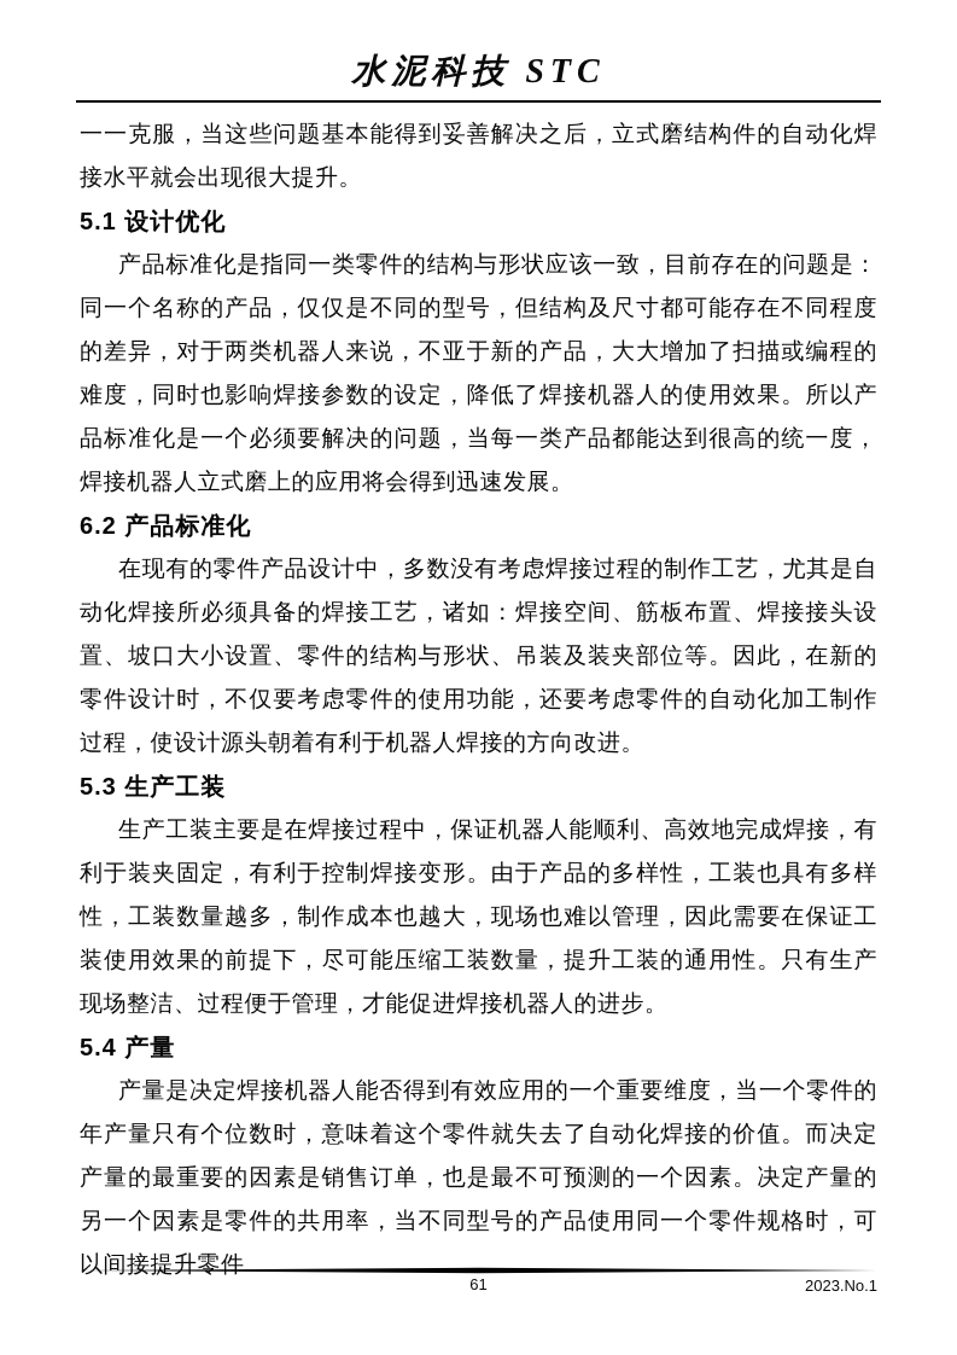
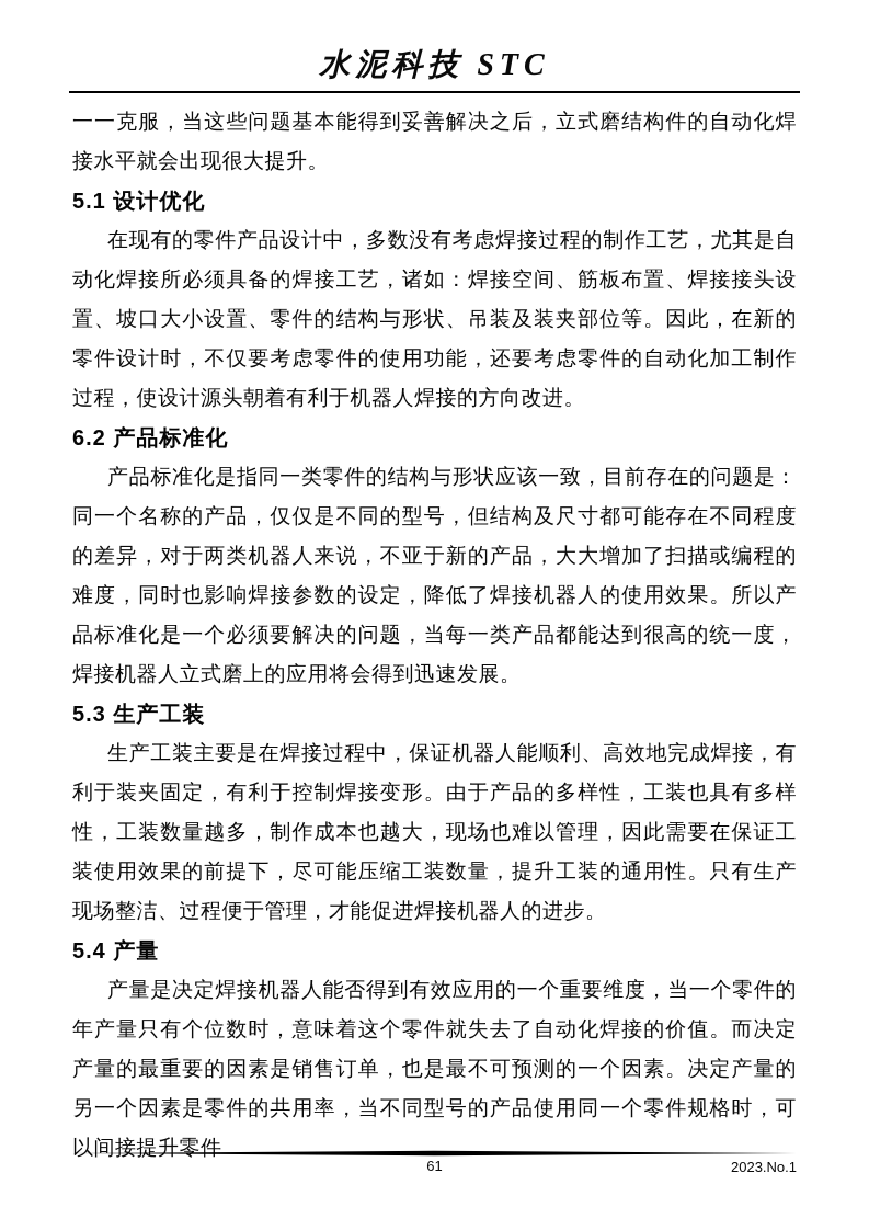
  水泥科技 STC
  一一克服，当这些问题基本能得到妥善解决之后，立式磨结构件的自动化焊接水平就会出现很大提升。
  5.1 设计优化
- 产品标准化是指同一类零件的结构与形状应该一致，目前存在的问题是：同一个名称的产品，仅仅是不同的型号，但结构及尺寸都可能存在不同程度的差异，对于两类机器人来说，不亚于新的产品，大大增加了扫描或编程的难度，同时也影响焊接参数的设定，降低了焊接机器人的使用效果。所以产品标准化是一个必须要解决的问题，当每一类产品都能达到很高的统一度，焊接机器人立式磨上的应用将会得到迅速发展。
+ 在现有的零件产品设计中，多数没有考虑焊接过程的制作工艺，尤其是自动化焊接所必须具备的焊接工艺，诸如：焊接空间、筋板布置、焊接接头设置、坡口大小设置、零件的结构与形状、吊装及装夹部位等。因此，在新的零件设计时，不仅要考虑零件的使用功能，还要考虑零件的自动化加工制作过程，使设计源头朝着有利于机器人焊接的方向改进。
  6.2 产品标准化
- 在现有的零件产品设计中，多数没有考虑焊接过程的制作工艺，尤其是自动化焊接所必须具备的焊接工艺，诸如：焊接空间、筋板布置、焊接接头设置、坡口大小设置、零件的结构与形状、吊装及装夹部位等。因此，在新的零件设计时，不仅要考虑零件的使用功能，还要考虑零件的自动化加工制作过程，使设计源头朝着有利于机器人焊接的方向改进。
+ 产品标准化是指同一类零件的结构与形状应该一致，目前存在的问题是：同一个名称的产品，仅仅是不同的型号，但结构及尺寸都可能存在不同程度的差异，对于两类机器人来说，不亚于新的产品，大大增加了扫描或编程的难度，同时也影响焊接参数的设定，降低了焊接机器人的使用效果。所以产品标准化是一个必须要解决的问题，当每一类产品都能达到很高的统一度，焊接机器人立式磨上的应用将会得到迅速发展。
  5.3 生产工装
  生产工装主要是在焊接过程中，保证机器人能顺利、高效地完成焊接，有利于装夹固定，有利于控制焊接变形。由于产品的多样性，工装也具有多样性，工装数量越多，制作成本也越大，现场也难以管理，因此需要在保证工装使用效果的前提下，尽可能压缩工装数量，提升工装的通用性。只有生产现场整洁、过程便于管理，才能促进焊接机器人的进步。
  5.4 产量
  产量是决定焊接机器人能否得到有效应用的一个重要维度，当一个零件的年产量只有个位数时，意味着这个零件就失去了自动化焊接的价值。而决定产量的最重要的因素是销售订单，也是最不可预测的一个因素。决定产量的另一个因素是零件的共用率，当不同型号的产品使用同一个零件规格时，可以间接提升零件
  61
  2023.No.1
